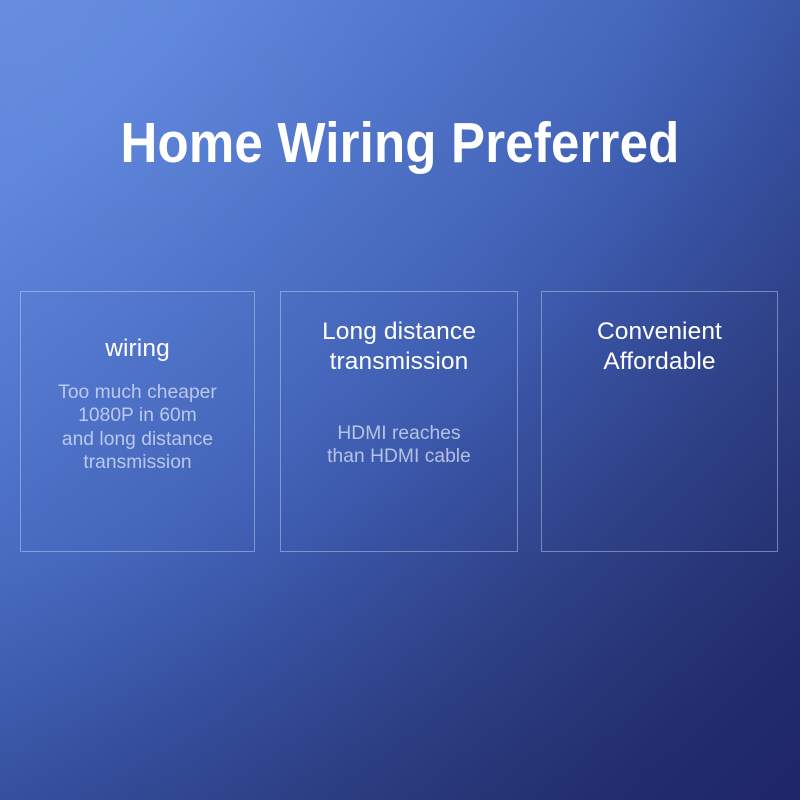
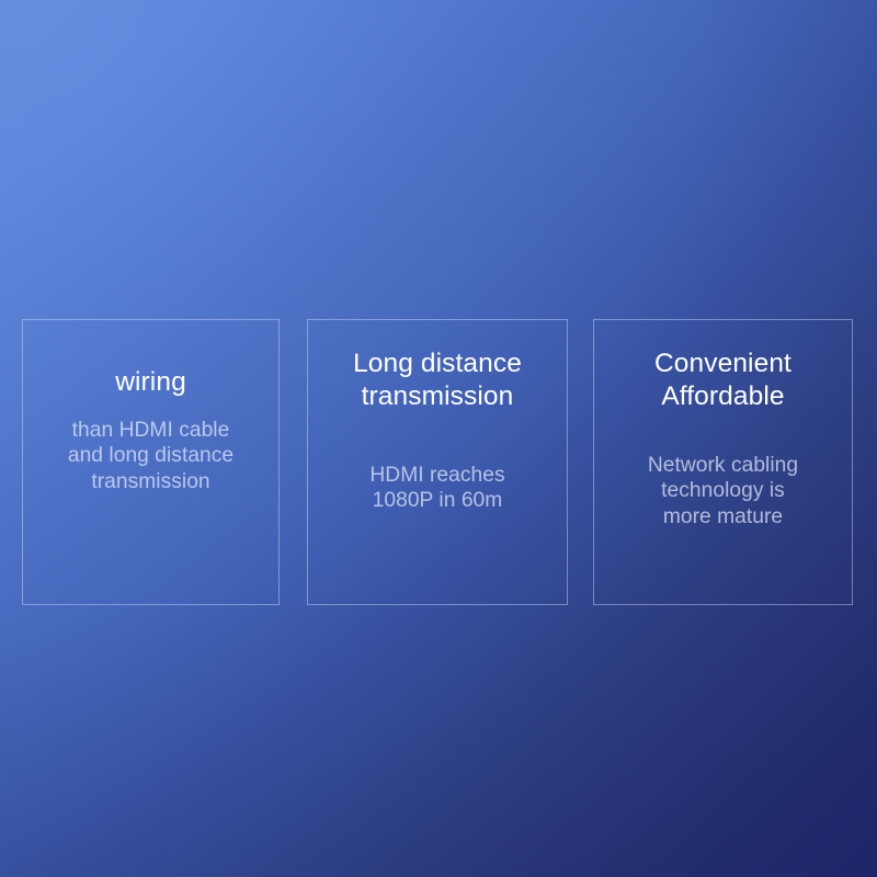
- Home Wiring Preferred
  wiring
- Too much cheaper
- 1080P in 60m
+ than HDMI cable
  and long distance
  transmission
  Long distance
  transmission
  HDMI reaches
- than HDMI cable
+ 1080P in 60m
  Convenient
  Affordable
+ Network cabling
+ technology is
+ more mature
